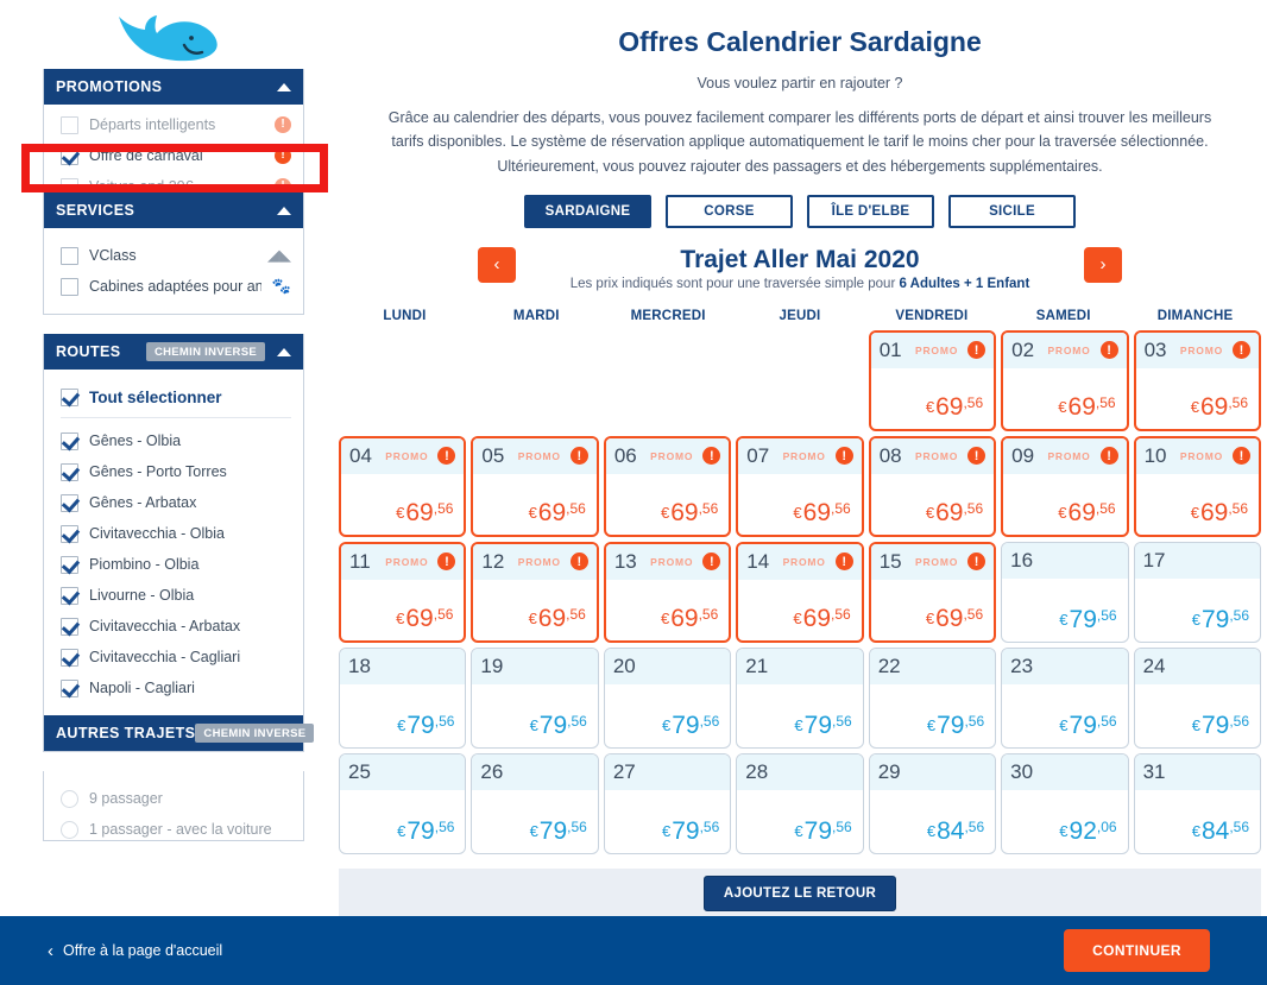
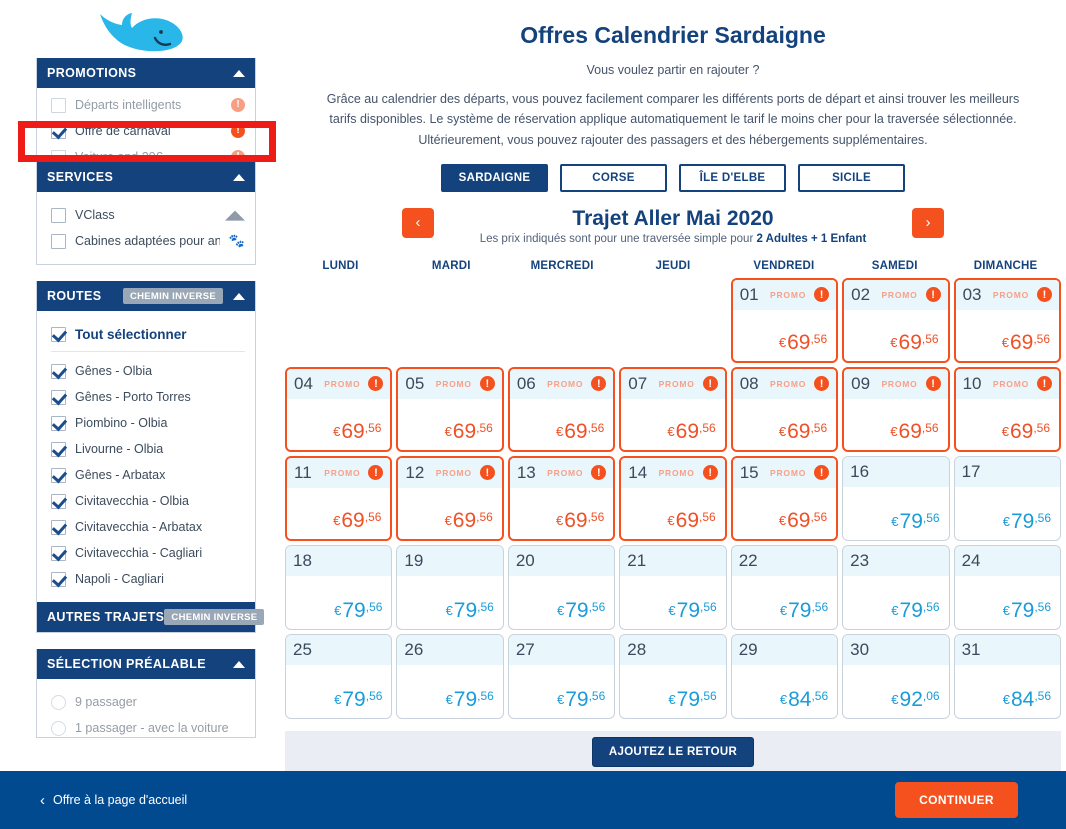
  PROMOTIONS
  Départs intelligents
  Offre de carnaval
  Voiture apd 20€
  SERVICES
  VClass
  ◢◣
  Cabines adaptées pour an
  🐾
  ROUTES
  CHEMIN INVERSE
  Tout sélectionner
  Gênes - Olbia
  Gênes - Porto Torres
- Gênes - Arbatax
+ Piombino - Olbia
- Civitavecchia - Olbia
+ Livourne - Olbia
- Piombino - Olbia
+ Gênes - Arbatax
- Livourne - Olbia
+ Civitavecchia - Olbia
  Civitavecchia - Arbatax
  Civitavecchia - Cagliari
  Napoli - Cagliari
  AUTRES TRAJETS
  CHEMIN INVERSE
+ SÉLECTION PRÉALABLE
  9 passager
  1 passager - avec la voiture
  Offres Calendrier Sardaigne
  Vous voulez partir en rajouter ?
  Grâce au calendrier des départs, vous pouvez facilement comparer les différents ports de départ et ainsi trouver les meilleurs tarifs disponibles. Le système de réservation applique automatiquement le tarif le moins cher pour la traversée sélectionnée. Ultérieurement, vous pouvez rajouter des passagers et des hébergements supplémentaires.
  SARDAIGNE
  CORSE
  ÎLE D'ELBE
  SICILE
  ‹
  Trajet Aller Mai 2020
- Les prix indiqués sont pour une traversée simple pour 6 Adultes + 1 Enfant
+ Les prix indiqués sont pour une traversée simple pour 2 Adultes + 1 Enfant
  ›
  LUNDI
  MARDI
  MERCREDI
  JEUDI
  VENDREDI
  SAMEDI
  DIMANCHE
  01
  PROMO
  €69,56
  02
  PROMO
  €69,56
  03
  PROMO
  €69,56
  04
  PROMO
  €69,56
  05
  PROMO
  €69,56
  06
  PROMO
  €69,56
  07
  PROMO
  €69,56
  08
  PROMO
  €69,56
  09
  PROMO
  €69,56
  10
  PROMO
  €69,56
  11
  PROMO
  €69,56
  12
  PROMO
  €69,56
  13
  PROMO
  €69,56
  14
  PROMO
  €69,56
  15
  PROMO
  €69,56
  16
  €79,56
  17
  €79,56
  18
  €79,56
  19
  €79,56
  20
  €79,56
  21
  €79,56
  22
  €79,56
  23
  €79,56
  24
  €79,56
  25
  €79,56
  26
  €79,56
  27
  €79,56
  28
  €79,56
  29
  €84,56
  30
  €92,06
  31
  €84,56
  AJOUTEZ LE RETOUR
  ‹
  Offre à la page d'accueil
  CONTINUER
